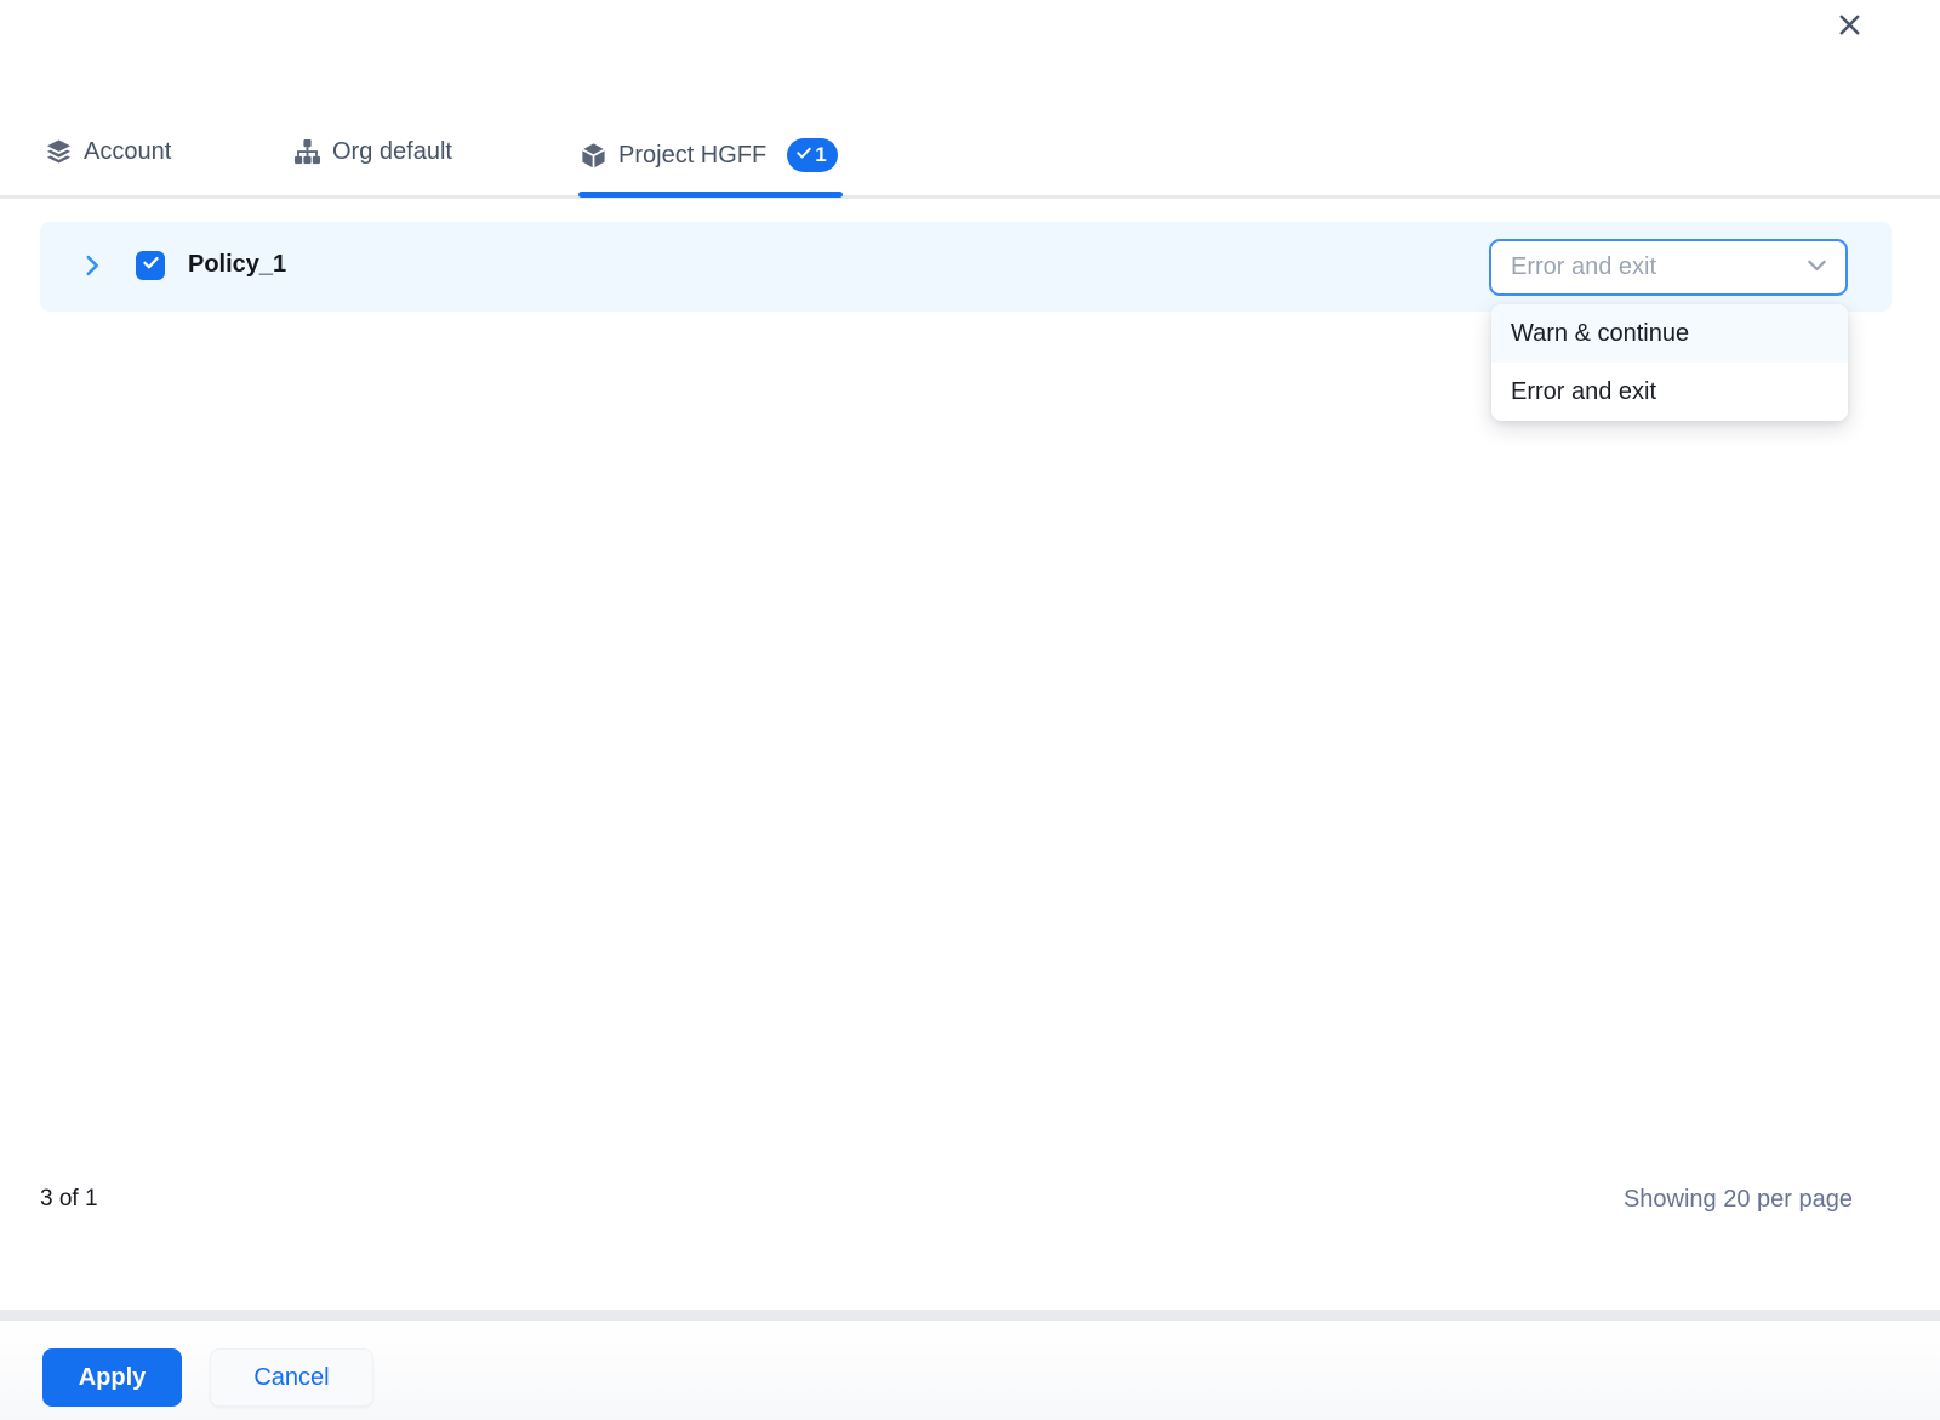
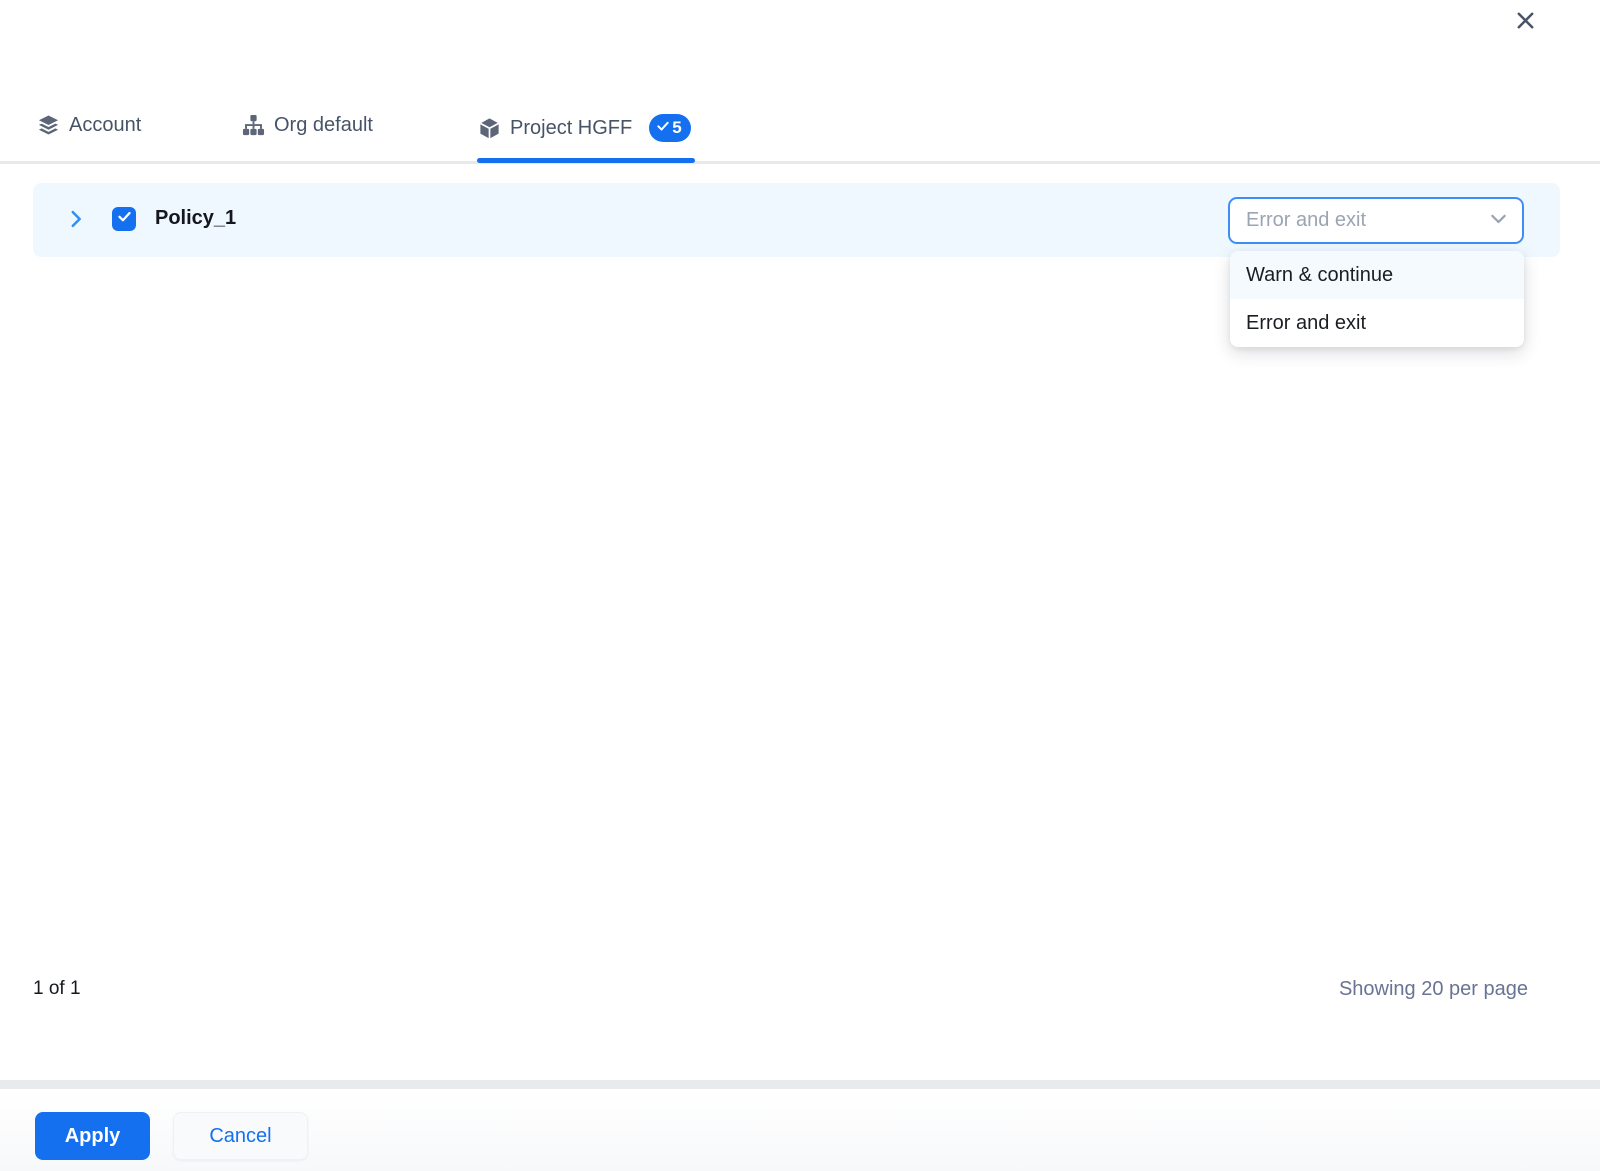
  Account
  Org default
  Project HGFF
- 1
+ 5
  Policy_1
  Error and exit
  Warn & continue
  Error and exit
- 3 of 1
+ 1 of 1
  Showing 20 per page
  Apply
  Cancel
